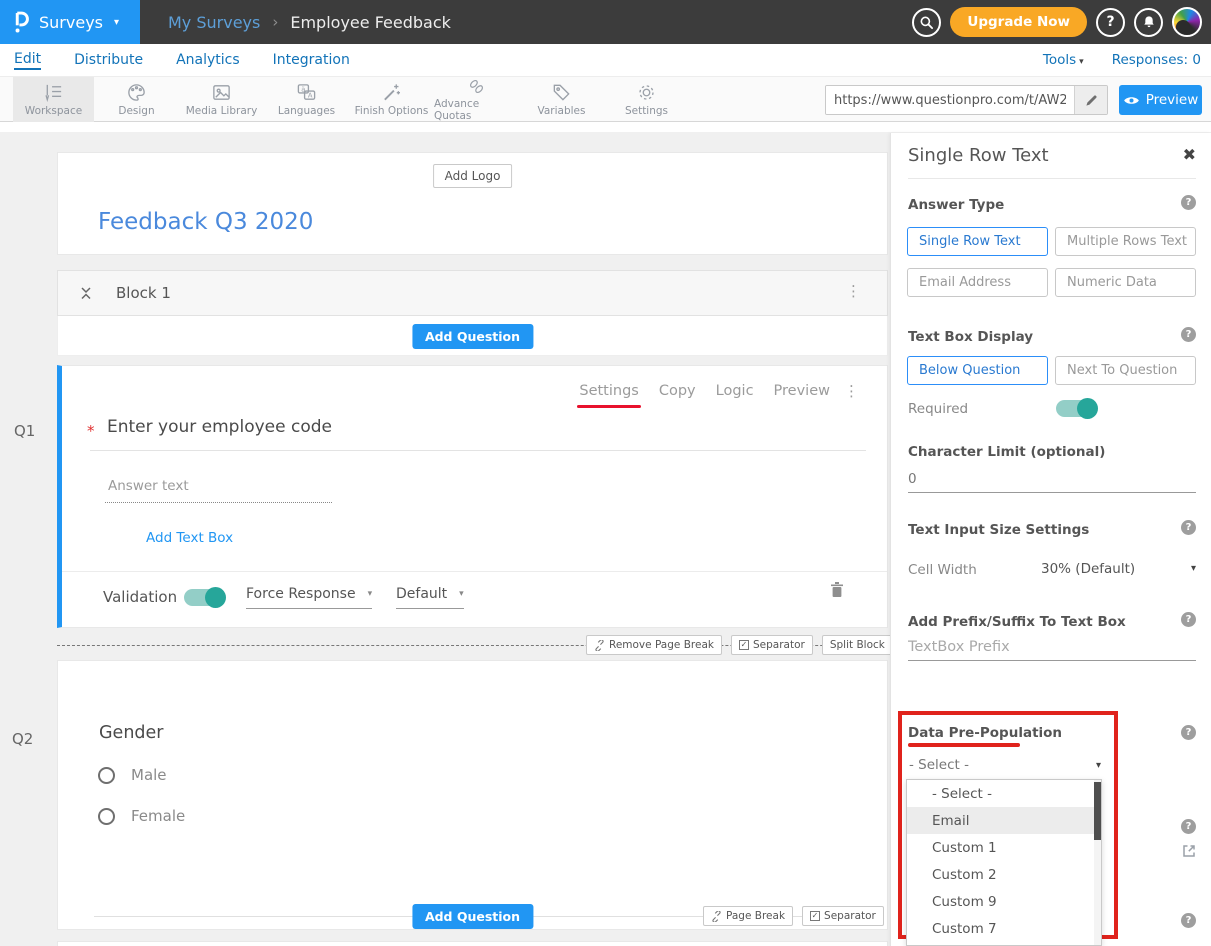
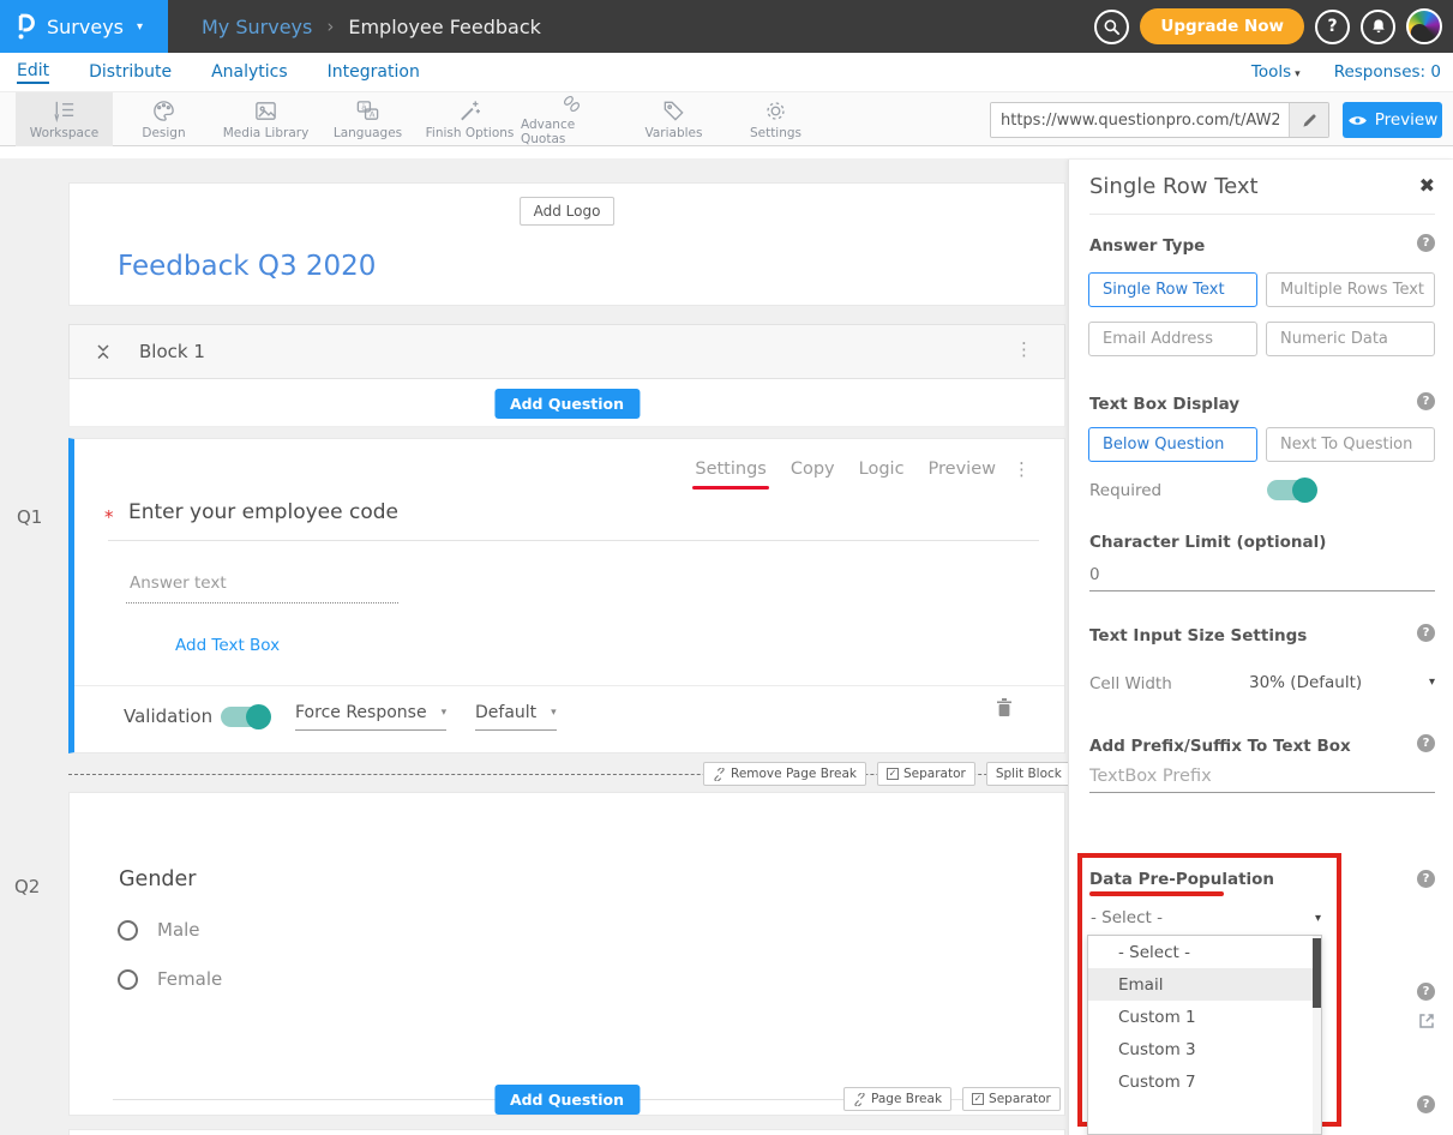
  Surveys
  ▾
  My Surveys
  ›
  Employee Feedback
  Upgrade Now
  ?
  Edit
  Distribute
  Analytics
  Integration
  Tools ▾
  Responses: 0
  Workspace
  Design
  Media Library
  ä
  A
  Languages
  Finish Options
  Advance Quotas
  Variables
  Settings
  https://www.questionpro.com/t/AW2
  Preview
  Add Logo
  Feedback Q3 2020
  Block 1
  ⋮
  Add Question
  Settings
  Copy
  Logic
  Preview
  ⋮
  *
  Enter your employee code
  Answer text
  Add Text Box
  Validation
  Force Response
  ▾
  Default
  ▾
  Remove Page Break
  ✓
  Separator
  Split Block
  Gender
  Male
  Female
  Add Question
  Page Break
  ✓
  Separator
  Q1
  Q2
  Single Row Text
  ✖
  Answer Type
  ?
  Single Row Text
  Multiple Rows Text
  Email Address
  Numeric Data
  Text Box Display
  ?
  Below Question
  Next To Question
  Required
  Character Limit (optional)
  0
  Text Input Size Settings
  ?
  Cell Width
  30% (Default)
  ▾
  Add Prefix/Suffix To Text Box
  ?
  TextBox Prefix
  Data Pre-Population
  ?
  - Select -
  ▾
  - Select -
  Email
  Custom 1
- Custom 2
- Custom 9
+ Custom 3
  Custom 7
  ?
  ?
